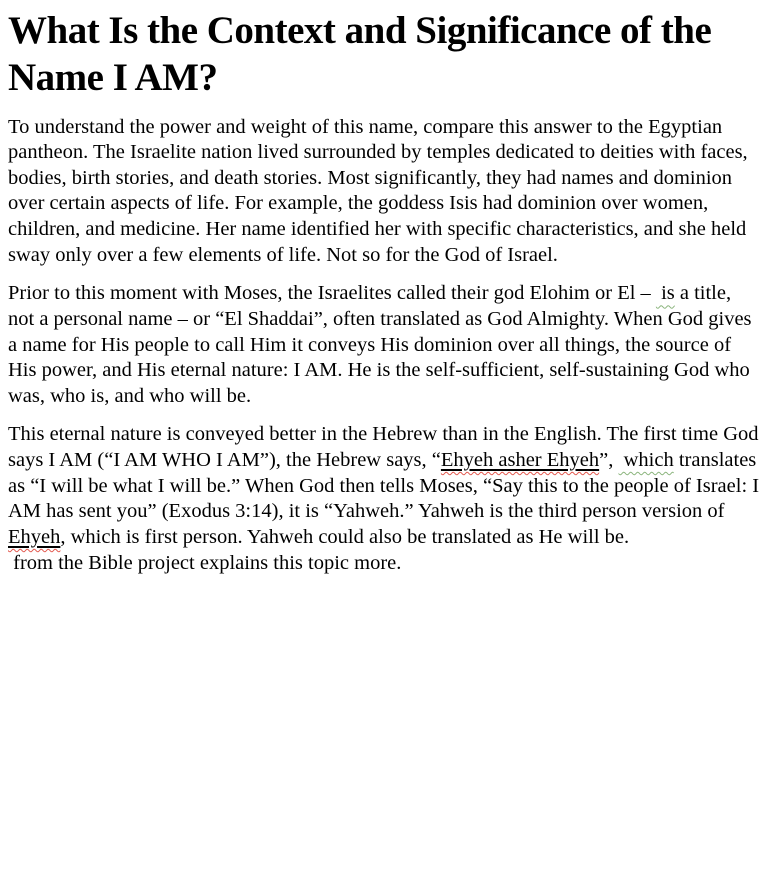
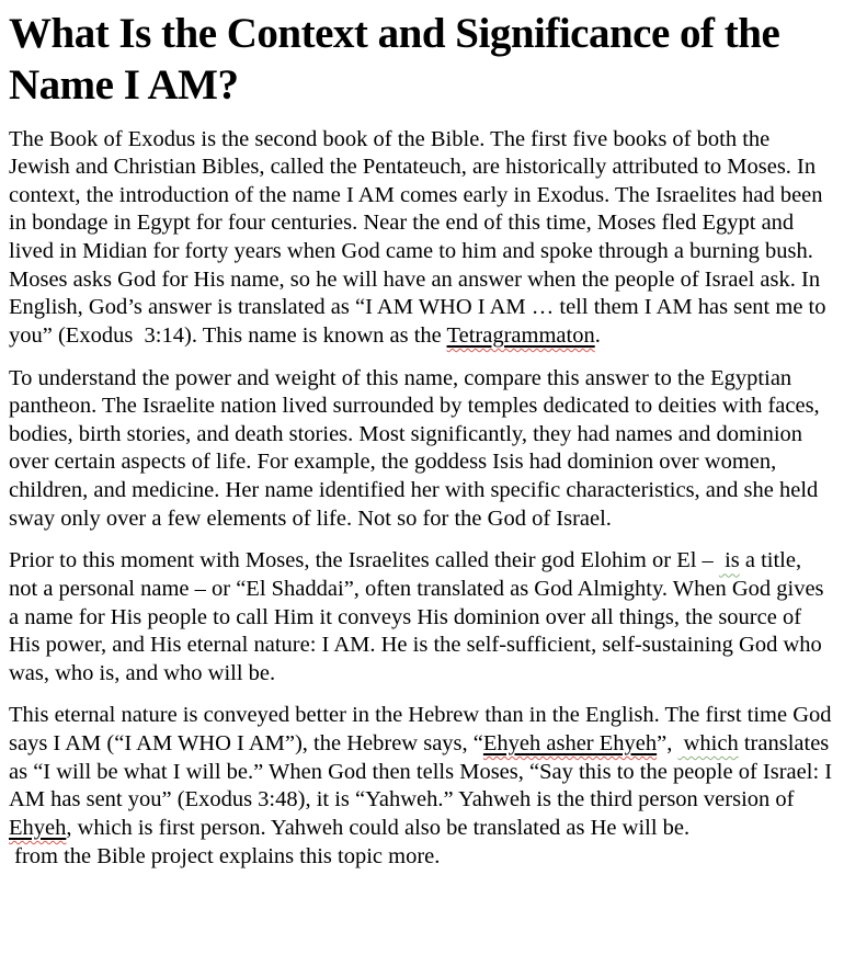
  What Is the Context and Significance of the Name I AM?
+ The Book of Exodus is the second book of the Bible. The first five books of both the Jewish and Christian Bibles, called the Pentateuch, are historically attributed to Moses. In context, the introduction of the name I AM comes early in Exodus. The Israelites had been in bondage in Egypt for four centuries. Near the end of this time, Moses fled Egypt and lived in Midian for forty years when God came to him and spoke through a burning bush. Moses asks God for His name, so he will have an answer when the people of Israel ask. In English, God’s answer is translated as “I AM WHO I AM … tell them I AM has sent me to you” (Exodus 3:14). This name is known as the Tetragrammaton.
  To understand the power and weight of this name, compare this answer to the Egyptian pantheon. The Israelite nation lived surrounded by temples dedicated to deities with faces, bodies, birth stories, and death stories. Most significantly, they had names and dominion over certain aspects of life. For example, the goddess Isis had dominion over women, children, and medicine. Her name identified her with specific characteristics, and she held sway only over a few elements of life. Not so for the God of Israel.
  Prior to this moment with Moses, the Israelites called their god Elohim or El – is a title, not a personal name – or “El Shaddai”, often translated as God Almighty. When God gives a name for His people to call Him it conveys His dominion over all things, the source of His power, and His eternal nature: I AM. He is the self-sufficient, self-sustaining God who was, who is, and who will be.
- This eternal nature is conveyed better in the Hebrew than in the English. The first time God says I AM (“I AM WHO I AM”), the Hebrew says, “Ehyeh asher Ehyeh”, which translates as “I will be what I will be.” When God then tells Moses, “Say this to the people of Israel: I AM has sent you” (Exodus 3:14), it is “Yahweh.” Yahweh is the third person version of Ehyeh, which is first person. Yahweh could also be translated as He will be.
+ This eternal nature is conveyed better in the Hebrew than in the English. The first time God says I AM (“I AM WHO I AM”), the Hebrew says, “Ehyeh asher Ehyeh”, which translates as “I will be what I will be.” When God then tells Moses, “Say this to the people of Israel: I AM has sent you” (Exodus 3:48), it is “Yahweh.” Yahweh is the third person version of Ehyeh, which is first person. Yahweh could also be translated as He will be.
  from the Bible project explains this topic more.
